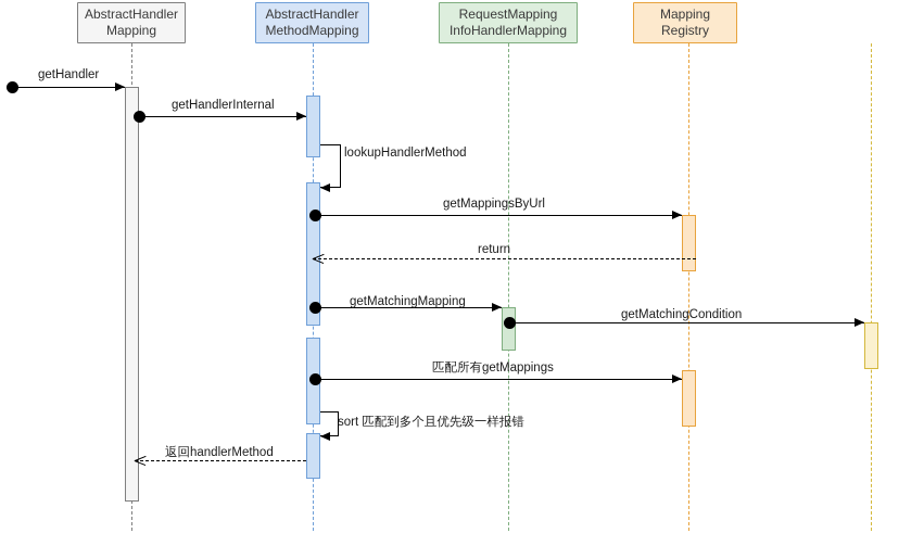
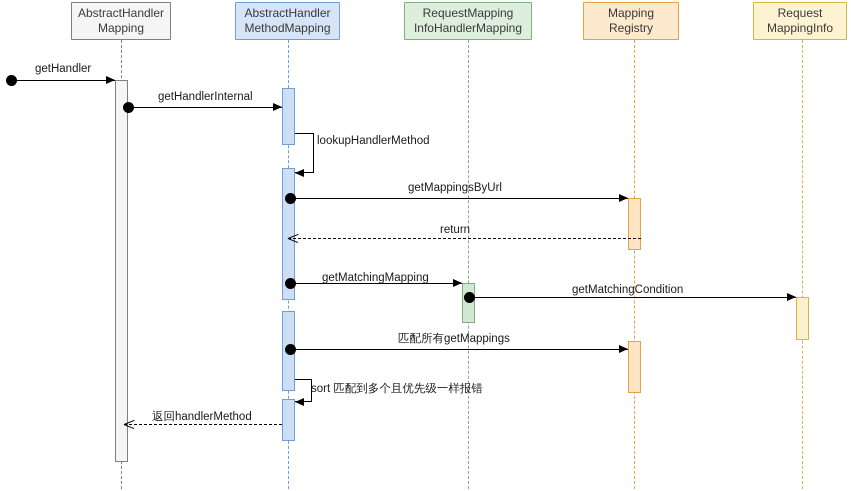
  AbstractHandler
  Mapping
  AbstractHandler
  MethodMapping
  RequestMapping
  InfoHandlerMapping
  Mapping
  Registry
+ Request
+ MappingInfo
  getHandler
  getHandlerInternal
  lookupHandlerMethod
  getMappingsByUrl
  return
  getMatchingMapping
  getMatchingCondition
  匹配所有getMappings
  sort 匹配到多个且优先级一样报错
  返回handlerMethod
